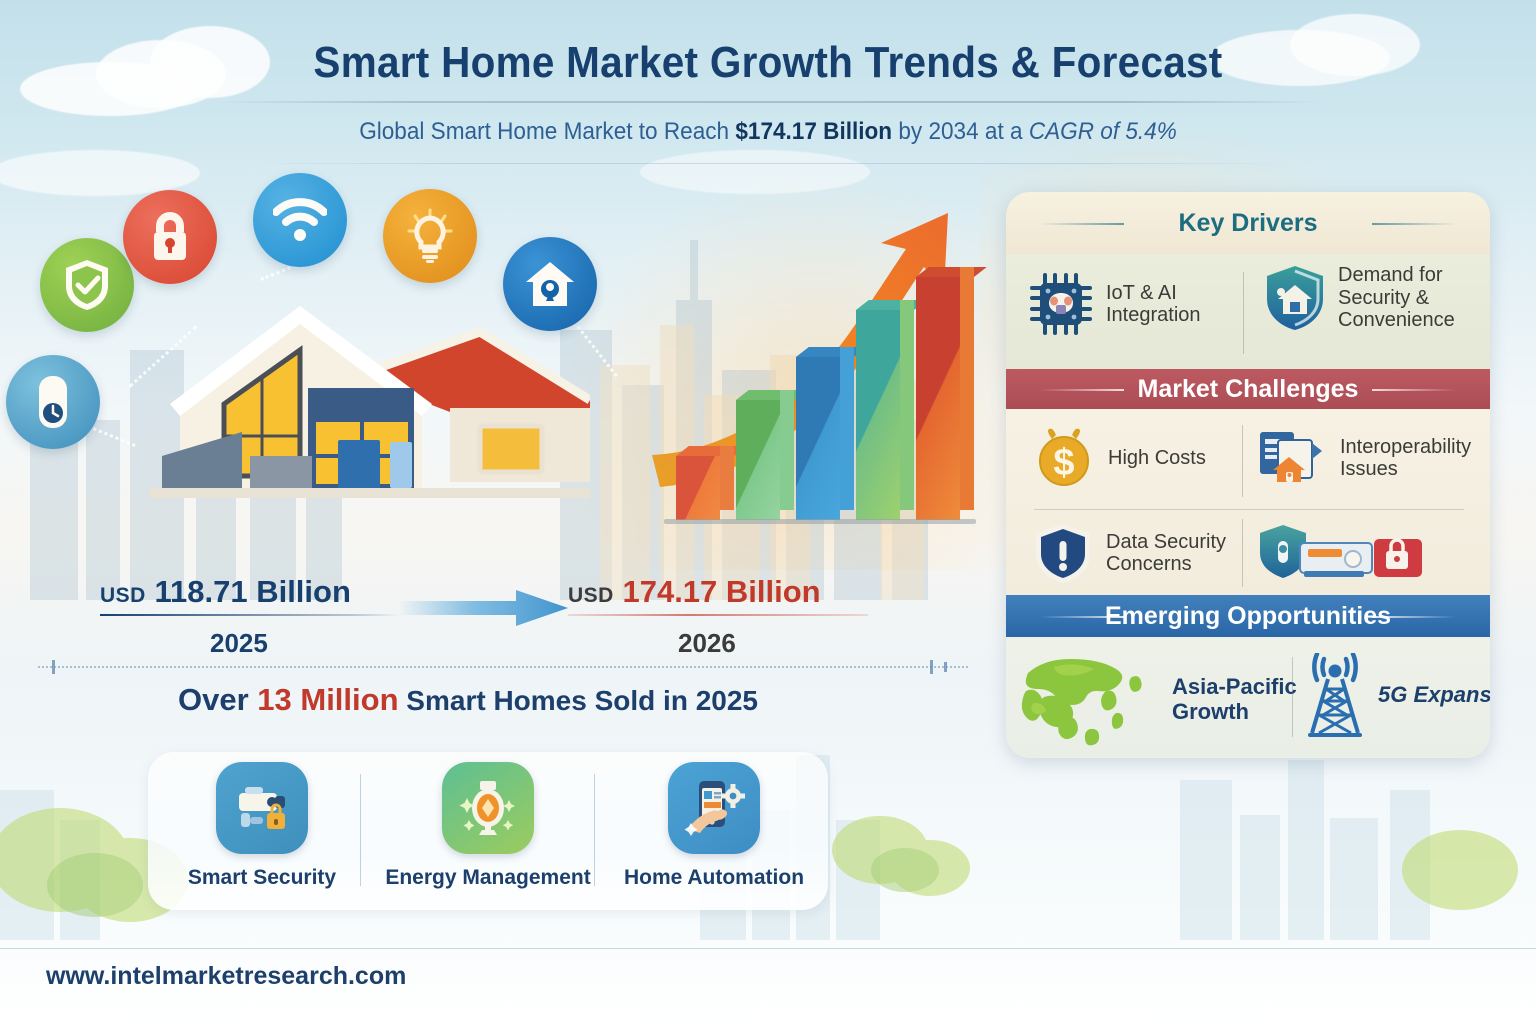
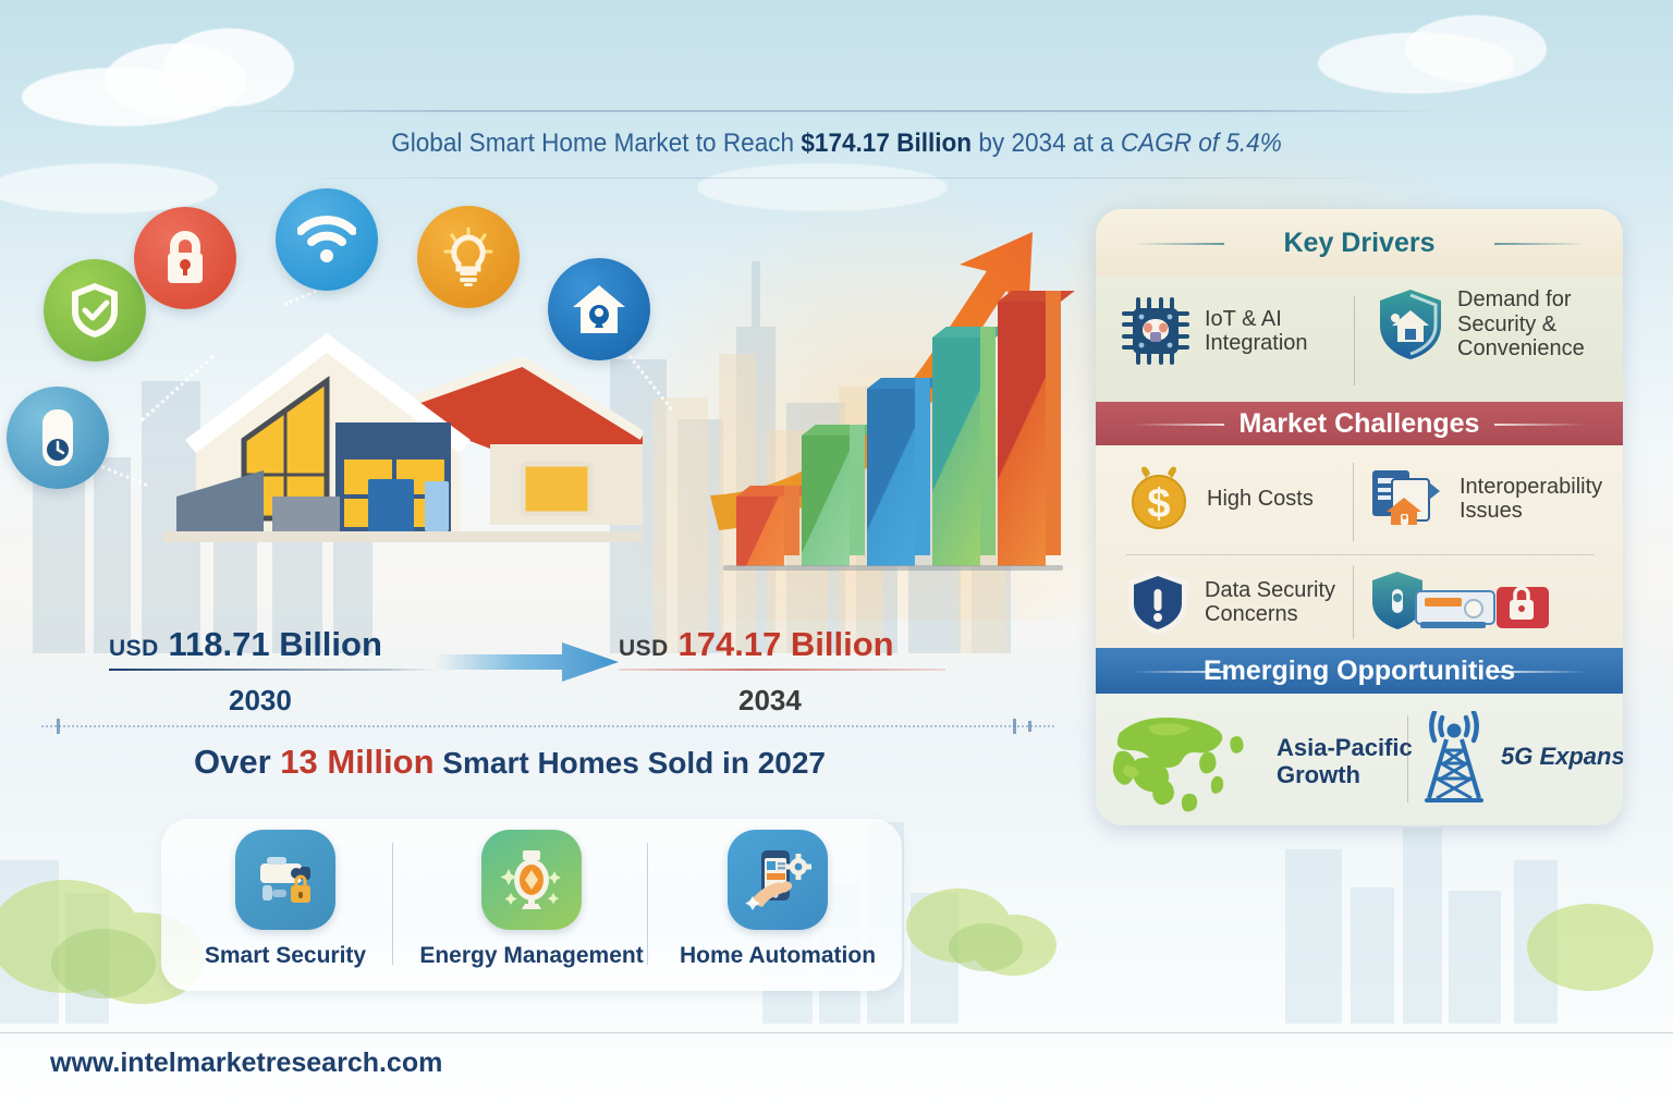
- Smart Home Market Growth Trends & Forecast
  Global Smart Home Market to Reach $174.17 Billion by 2034 at a CAGR of 5.4%
  USD 118.71 Billion
- 2025
+ 2030
  USD 174.17 Billion
- 2026
+ 2034
- Over 13 Million Smart Homes Sold in 2025
+ Over 13 Million Smart Homes Sold in 2027
  Smart Security
  Energy Management
  Home Automation
  Key Drivers
  IoT & AI
  Integration
  Demand for
  Security &
  Convenience
  Market Challenges
  $
  High Costs
  Interoperability
  Issues
  Data Security
  Concerns
  Emerging Opportunities
  Asia-Pacific
  Growth
  5G Expans
  www.intelmarketresearch.com
